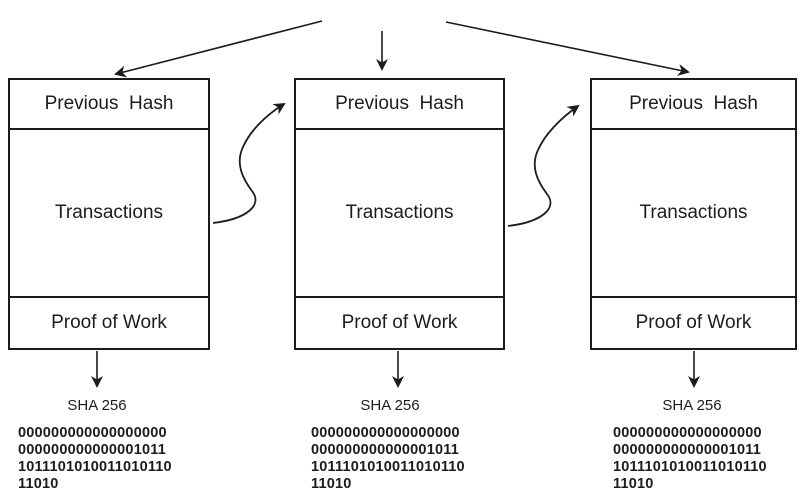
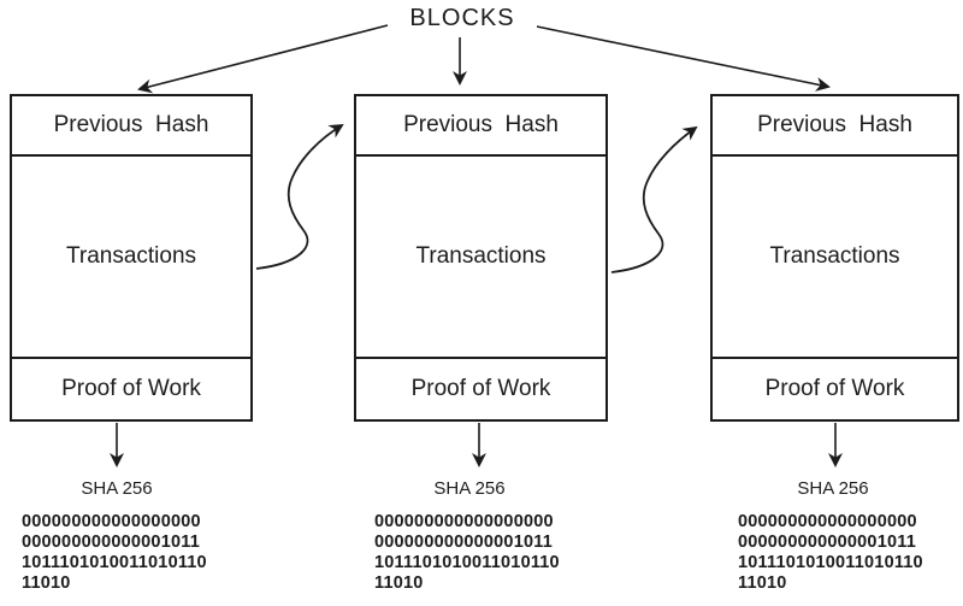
+ BLOCKS
  Previous Hash
  Transactions
  Proof of Work
  Previous Hash
  Transactions
  Proof of Work
  Previous Hash
  Transactions
  Proof of Work
  SHA 256
  000000000000000000
  000000000000001011
  1011101010011010110
  11010
  SHA 256
  000000000000000000
  000000000000001011
  1011101010011010110
  11010
  SHA 256
  000000000000000000
  000000000000001011
  1011101010011010110
  11010
